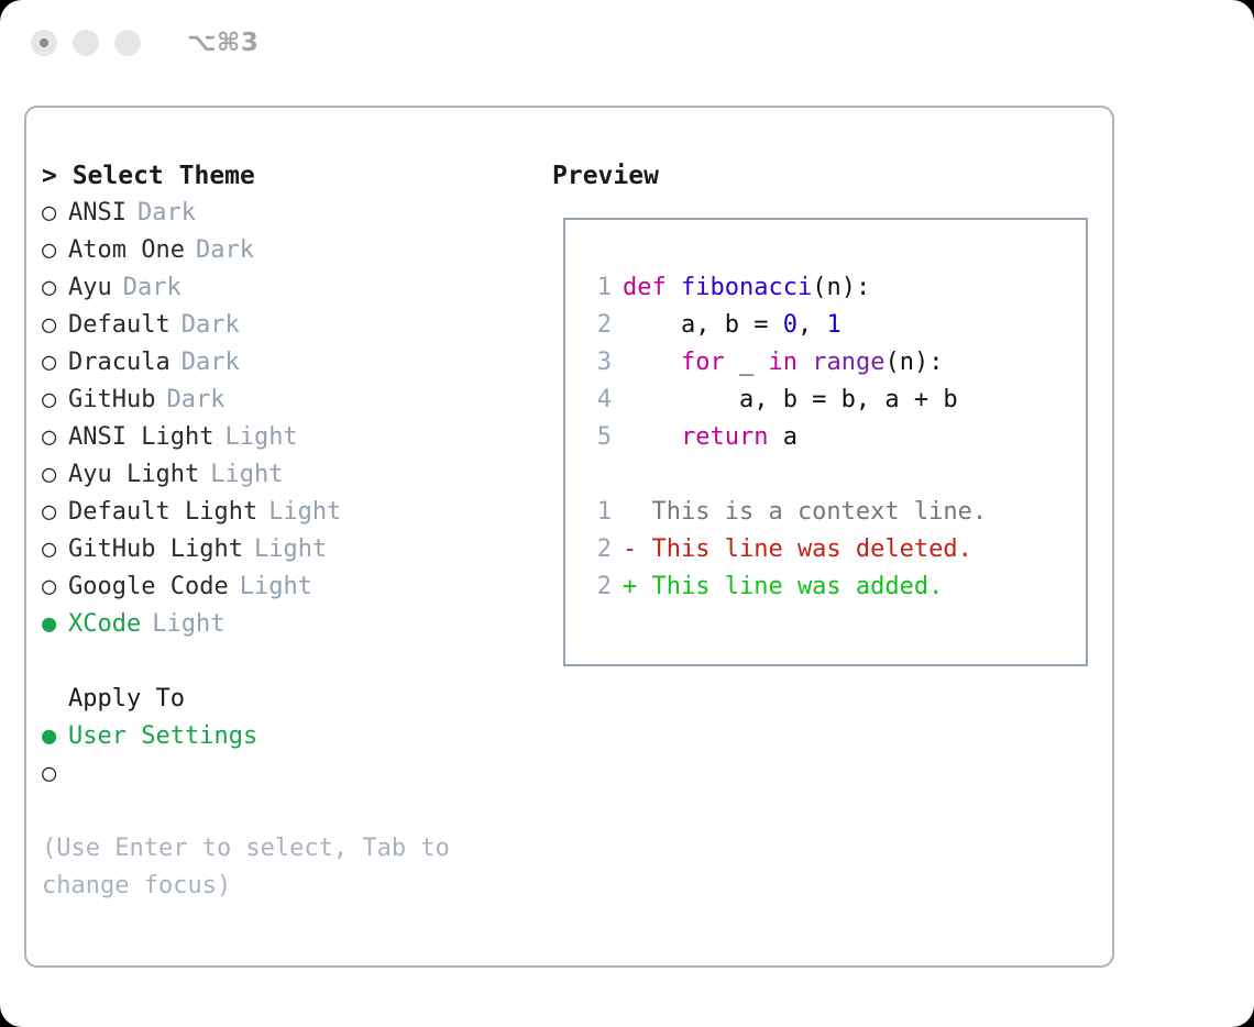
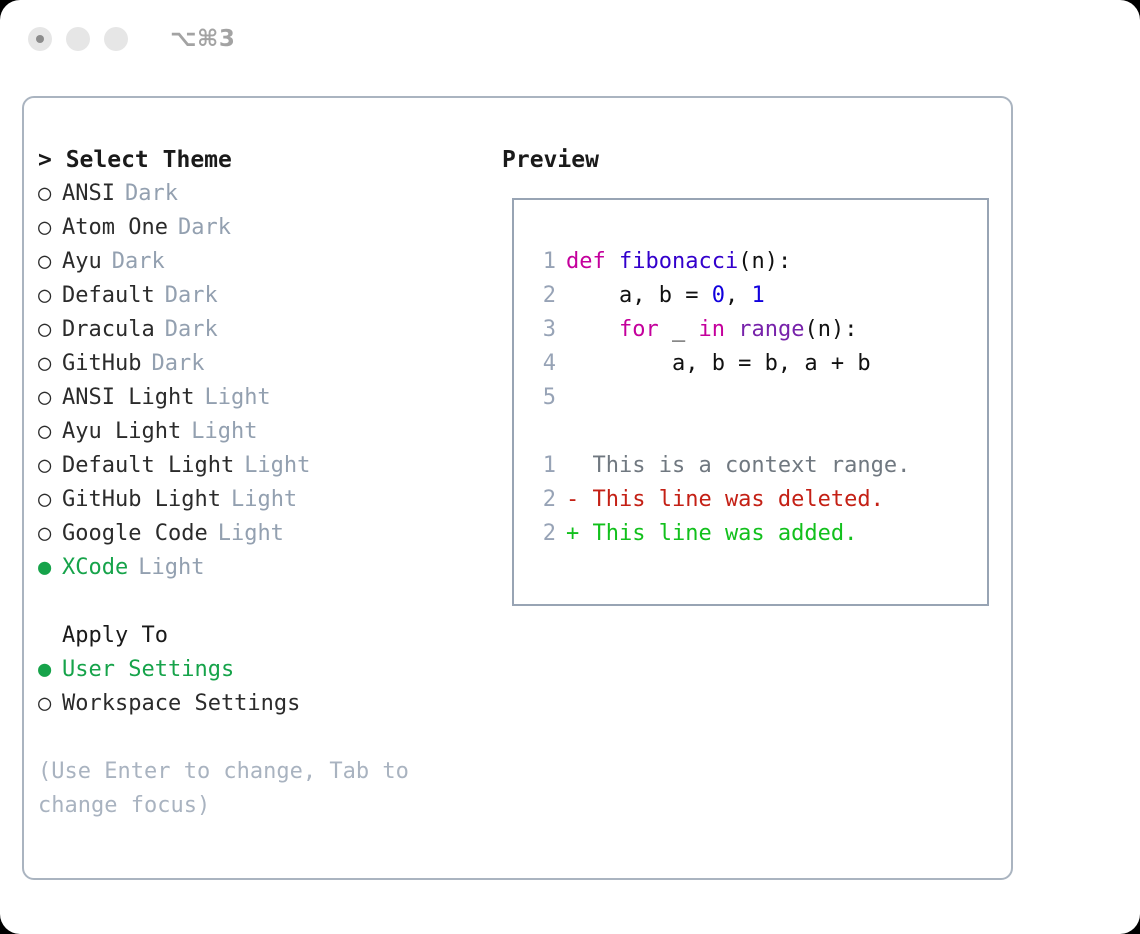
  ⌥⌘3
  > Select Theme
  ○
  ANSI
  Dark
  ○
  Atom One
  Dark
  ○
  Ayu
  Dark
  ○
  Default
  Dark
  ○
  Dracula
  Dark
  ○
  GitHub
  Dark
  ○
  ANSI Light
  Light
  ○
  Ayu Light
  Light
  ○
  Default Light
  Light
  ○
  GitHub Light
  Light
  ○
  Google Code
  Light
  ●
  XCode
  Light
  Apply To
  ●
  User Settings
  ○
+ Workspace Settings
- (Use Enter to select, Tab to change focus)
+ (Use Enter to change, Tab to change focus)
  Preview
  1
  def fibonacci(n):
  2
  a, b = 0, 1
  3
  for _ in range(n):
  4
  a, b = b, a + b
  5
- return a
  1
- This is a context line.
+ This is a context range.
  2
  - This line was deleted.
  2
  + This line was added.
